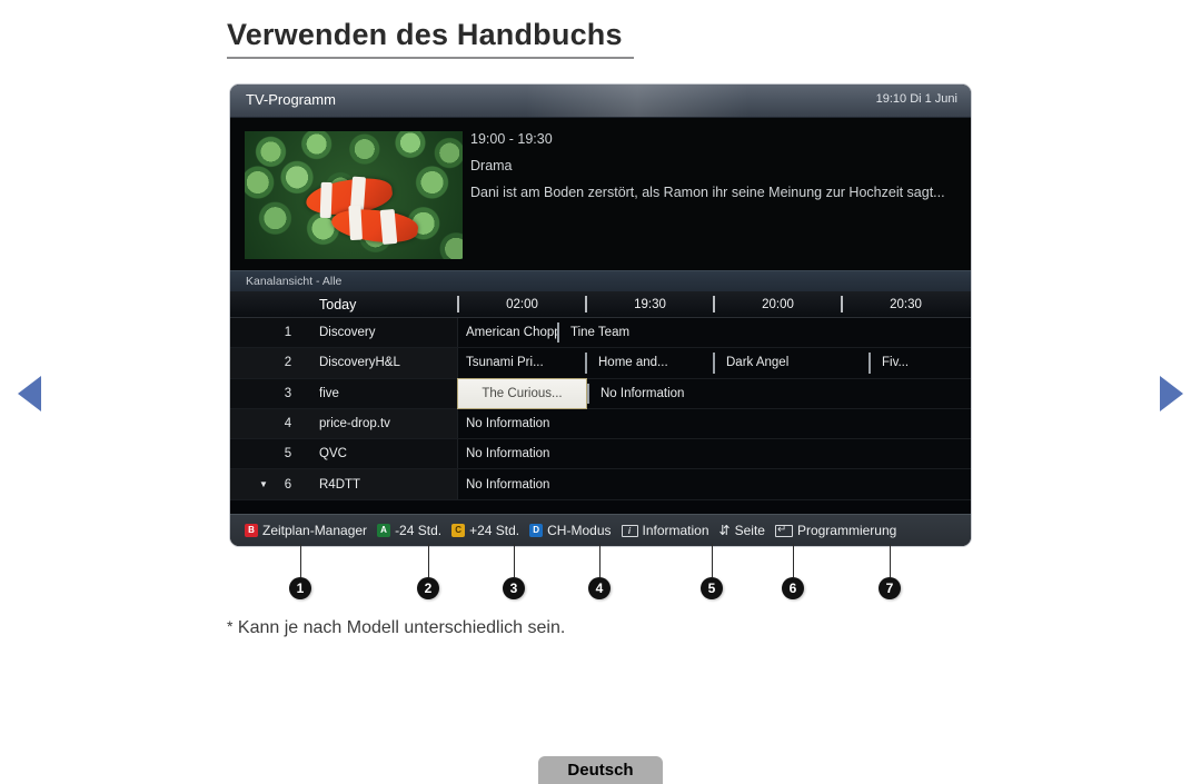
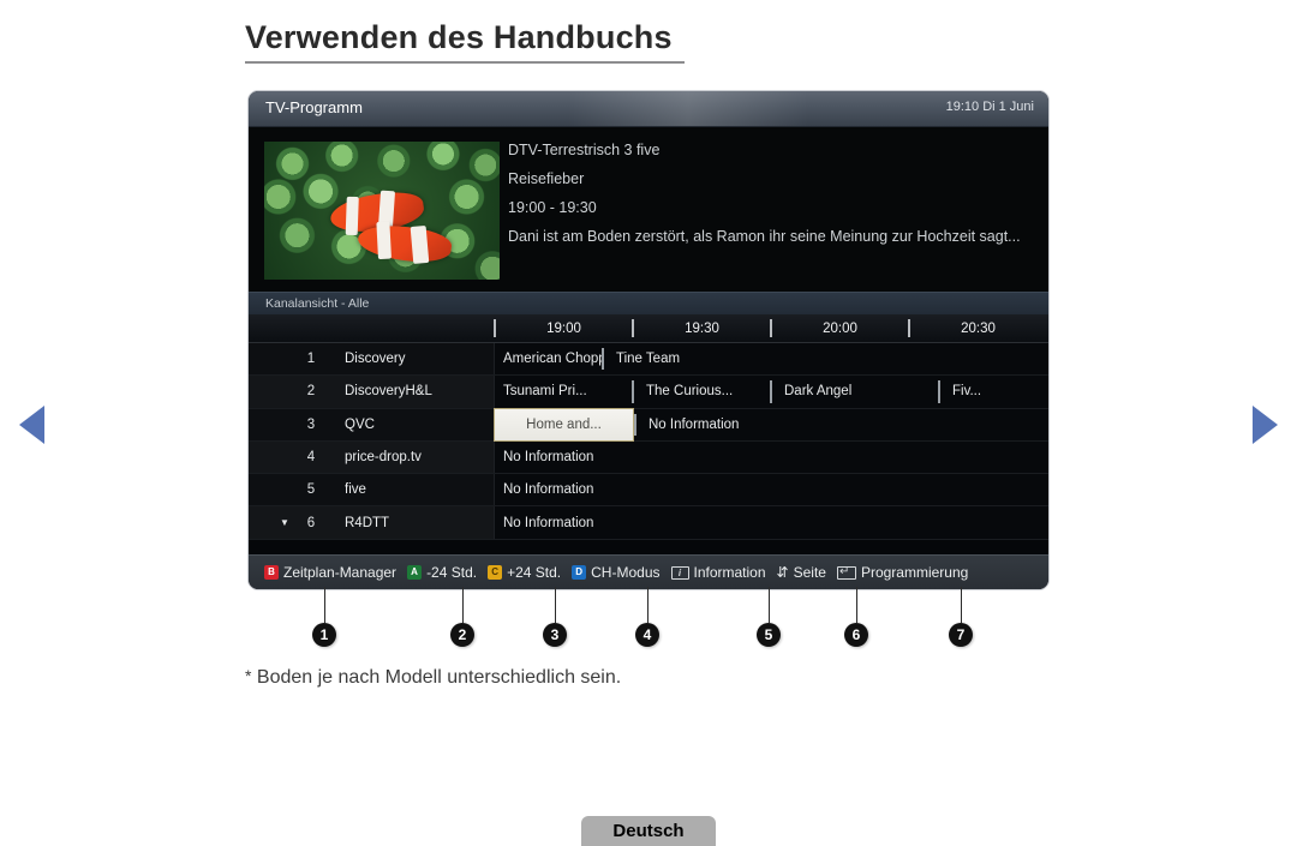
  Verwenden des Handbuchs
  TV-Programm
  19:10 Di 1 Juni
+ DTV-Terrestrisch 3 five
+ Reisefieber
  19:00 - 19:30
- Drama
  Dani ist am Boden zerstört, als Ramon ihr seine Meinung zur Hochzeit sagt...
  Kanalansicht - Alle
- Today
- 02:00
+ 19:00
  19:30
  20:00
  20:30
  1
  Discovery
  American Chop
  Tine Team
  2
  DiscoveryH&L
  Tsunami Pri...
- Home and...
+ The Curious...
  Dark Angel
  Fiv...
  3
- five
+ QVC
- The Curious...
+ Home and...
  No Information
  4
  price-drop.tv
  No Information
  5
- QVC
+ five
  No Information
  ▼
  6
  R4DTT
  No Information
  B
  Zeitplan-Manager
  A
  -24 Std.
  C
  +24 Std.
  D
  CH-Modus
  i
  Information
  ⇵
  Seite
  Programmierung
  1
  2
  3
  4
  5
  6
  7
- * Kann je nach Modell unterschiedlich sein.
+ * Boden je nach Modell unterschiedlich sein.
  Deutsch
